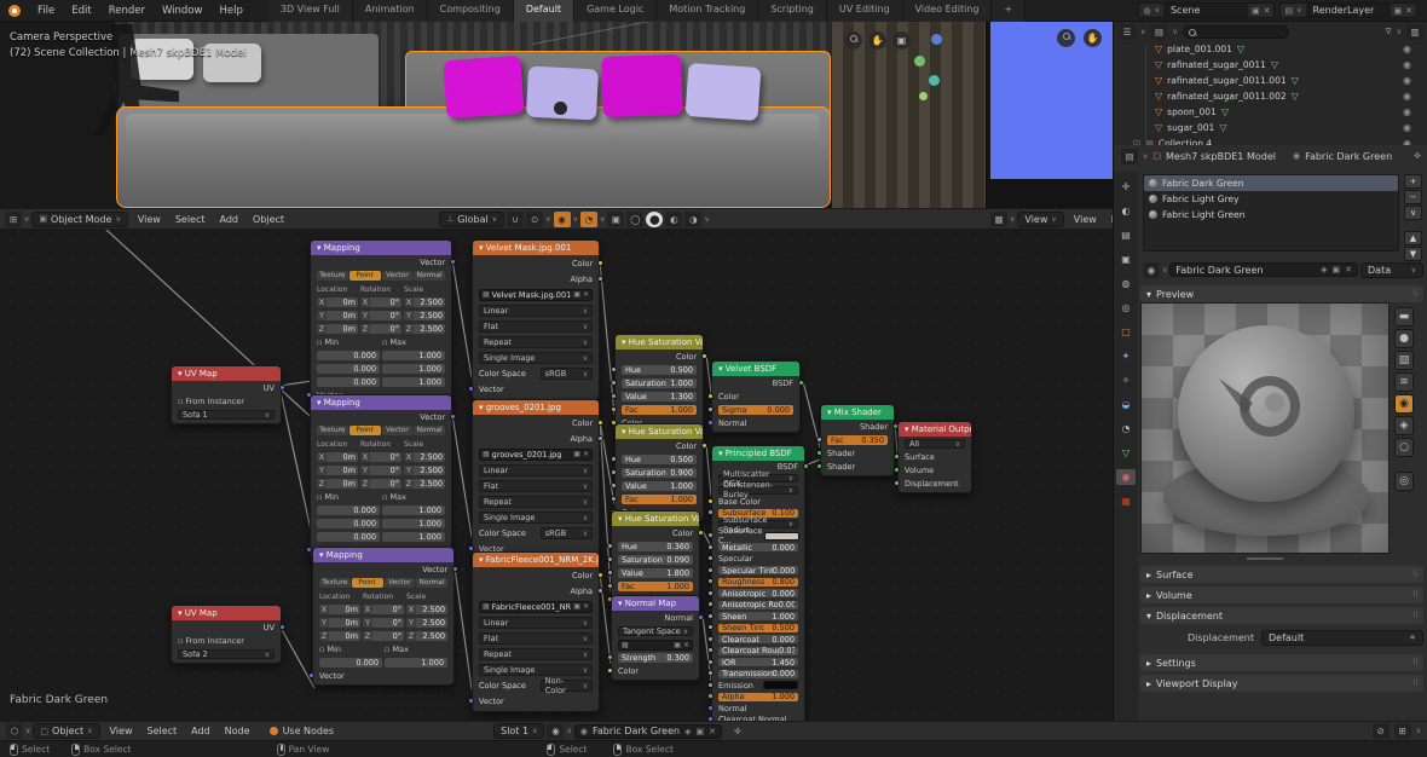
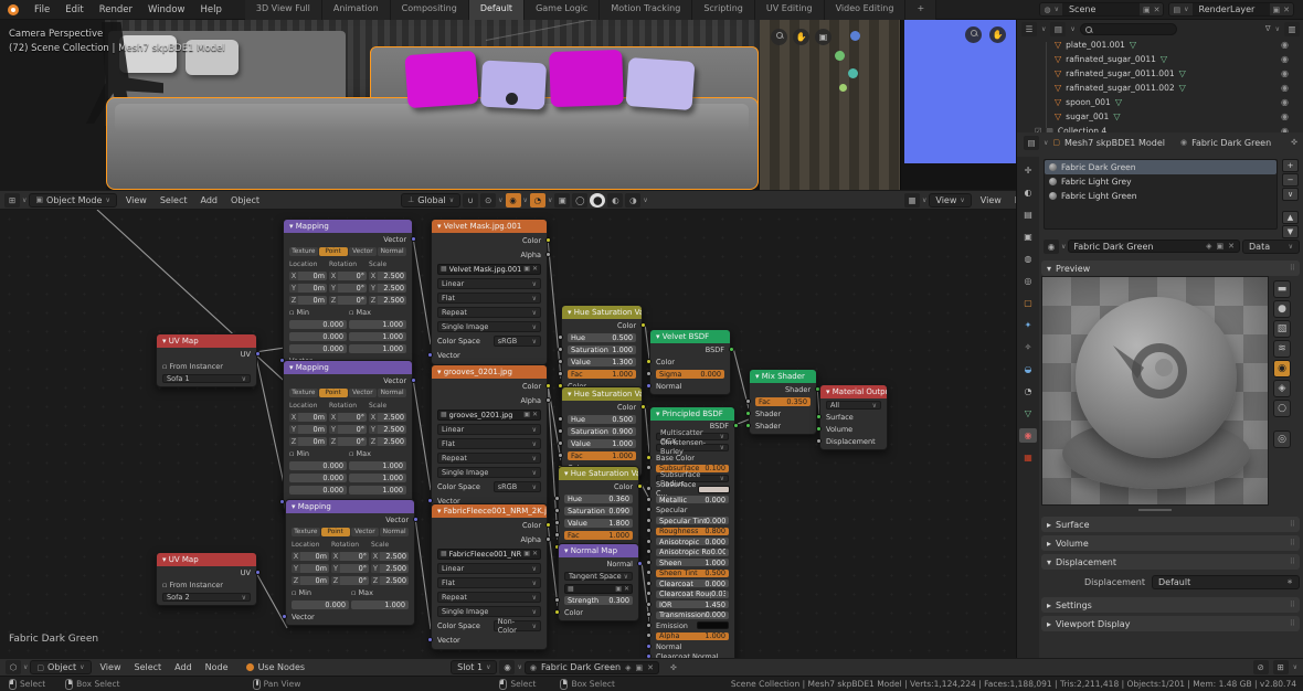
  File
  Edit
  Render
  Window
  Help
  3D View Full
  Animation
  Compositing
  Default
  Game Logic
  Motion Tracking
  Scripting
  UV Editing
  Video Editing
  +
  ◍
  Scene
  ▣
  ✕
  ▤
  RenderLayer
  ▣
  ✕
  Camera Perspective
  (72) Scene Collection | Mesh7 skpBDE1 Model
  ✋
  ▣
  ✋
  ⊞
  ▣
  Object Mode
  View
  Select
  Add
  Object
  ⊥
  Global
  ∪
  ⊙
  ◉
  ◔
  ▣
  ◯
  ⬤
  ◐
  ◑
  ▦
  View
  View
  ▾ UV Map
  UV
  ▫ From Instancer
  Sofa 1
  ▾ UV Map
  UV
  ▫ From Instancer
  Sofa 2
  ▾ Mapping
  Vector
  X
  0m
  X
  0°
  X
  2.500
  Y
  0m
  Y
  0°
  Y
  2.500
  Z
  0m
  Z
  0°
  Z
  2.500
  ▫ Min
  ▫ Max
  0.000
  1.000
  0.000
  1.000
  0.000
  1.000
  ▾ Mapping
  Vector
  X
  0m
  X
  0°
  X
  2.500
  Y
  0m
  Y
  0°
  Y
  2.500
  Z
  0m
  Z
  0°
  Z
  2.500
  ▫ Min
  ▫ Max
  0.000
  1.000
  0.000
  1.000
  0.000
  1.000
  ▾ Mapping
  Vector
  X
  0m
  X
  0°
  X
  2.500
  Y
  0m
  Y
  0°
  Y
  2.500
  Z
  0m
  Z
  0°
  Z
  2.500
  ▫ Min
  ▫ Max
  0.000
  1.000
  Vector
  ▾ Velvet Mask.jpg.001
  Color
  Alpha
  Velvet Mask.jpg.001
  Linear
  Flat
  Repeat
  Single Image
  Color Space
  sRGB
  Vector
  ▾ grooves_0201.jpg
  Color
  Alpha
  grooves_0201.jpg
  Linear
  Flat
  Repeat
  Single Image
  Color Space
  sRGB
  Vector
  ▾ FabricFleece001_NRM_2K.j
  Color
  Alpha
  FabricFleece001_NR
  Linear
  Flat
  Repeat
  Single Image
  Color Space
  Non-Color
  Vector
  ▾ Hue Saturation V
  Color
  Hue
  0.500
  Saturation
  1.000
  Value
  1.300
  Fac
  1.000
  ▾ Hue Saturation V
  Color
  Hue
  0.500
  Saturation
  0.900
  Value
  1.000
  Fac
  1.000
  ▾ Hue Saturation V
  Color
  Hue
  0.360
  Saturation
  0.090
  Value
  1.800
  Fac
  1.000
  ▾ Normal Map
  Normal
  Tangent Space
  Strength
  0.300
  Color
  ▾ Velvet BSDF
  BSDF
  Color
  Sigma
  0.000
  Normal
  ▾ Principled BSDF
  BSDF
  Multiscatter GGX
  Christensen-Burley
  Base Color
  Subsurface
  0.100
  Subsurface Radius
  Subsurface C...
  Metallic
  0.000
  Specular
  Specular Tint
  0.000
  Roughness
  0.800
  Anisotropic
  0.000
  0.00
  Sheen Tint
  0.500
  Clearcoat
  0.000
  0.03
  IOR
  1.450
  Transmission
  0.000
  Emission
  Alpha
  1.000
  Normal
  ▾ Mix Shader
  Shader
  Fac
  0.350
  Shader
  Shader
  ▾ Material Outp
  All
  Surface
  Volume
  Displacement
  Fabric Dark Green
  ⬡
  ▢
  Object
  View
  Select
  Add
  Node
  Use Nodes
  Slot 1
  ◉
  ◉
  Fabric Dark Green
  ◈
  ▣
  ✕
  ✜
  ⊘
  ⊞
  ☰
  ▤
  ∇
  ▥
  ▽
  plate_001.001
  ▽
  ◉
  ▽
  rafinated_sugar_0011
  ▽
  ◉
  ▽
  rafinated_sugar_0011.001
  ▽
  ◉
  ▽
  rafinated_sugar_0011.002
  ▽
  ◉
  ▽
  spoon_001
  ▽
  ◉
  ▽
  sugar_001
  ▽
  ◉
  ☑
  ▥
  Collection 4
  ◉
  ▤
  ▢
  Mesh7 skpBDE1 Model
  ◉
  Fabric Dark Green
  ✜
  ✛
  ◐
  ▤
  ▣
  ◍
  ◎
  ▢
  ✦
  ✧
  ◒
  ◔
  ▽
  ◉
  ▦
  Fabric Dark Green
  Fabric Light Grey
  Fabric Light Green
  +
  −
  ∨
  ▲
  ▼
  ◉
  Fabric Dark Green
  ◈
  ▣
  ✕
  Data
  ▾
  Preview
  ⠿
  ▬
  ●
  ▧
  ≋
  ◉
  ◈
  ○
  ◎
  ▸
  Surface
  ⠿
  ▸
  Volume
  ⠿
  ▾
  Displacement
  ⠿
  Displacement
  Default
  ∗
  ▸
  Settings
  ⠿
  ▸
  Viewport Display
  ⠿
  Select
  Box Select
  Pan View
  Select
  Box Select
+ Scene Collection | Mesh7 skpBDE1 Model | Verts:1,124,224 | Faces:1,188,091 | Tris:2,211,418 | Objects:1/201 | Mem: 1.48 GB | v2.80.74
